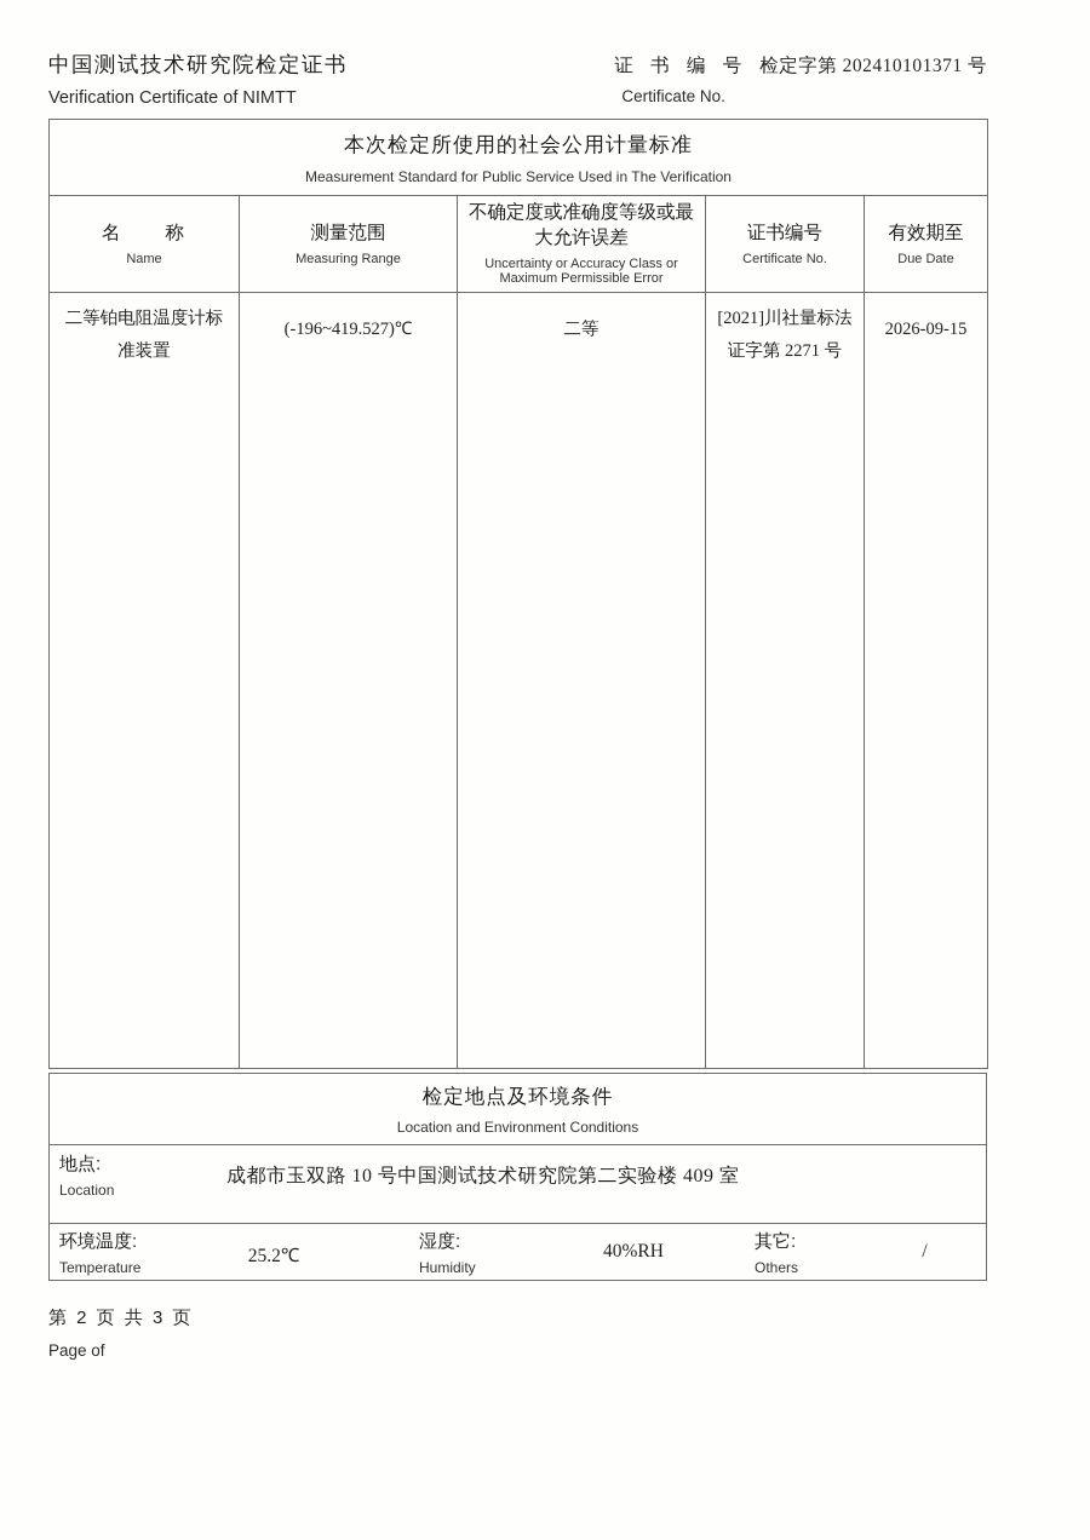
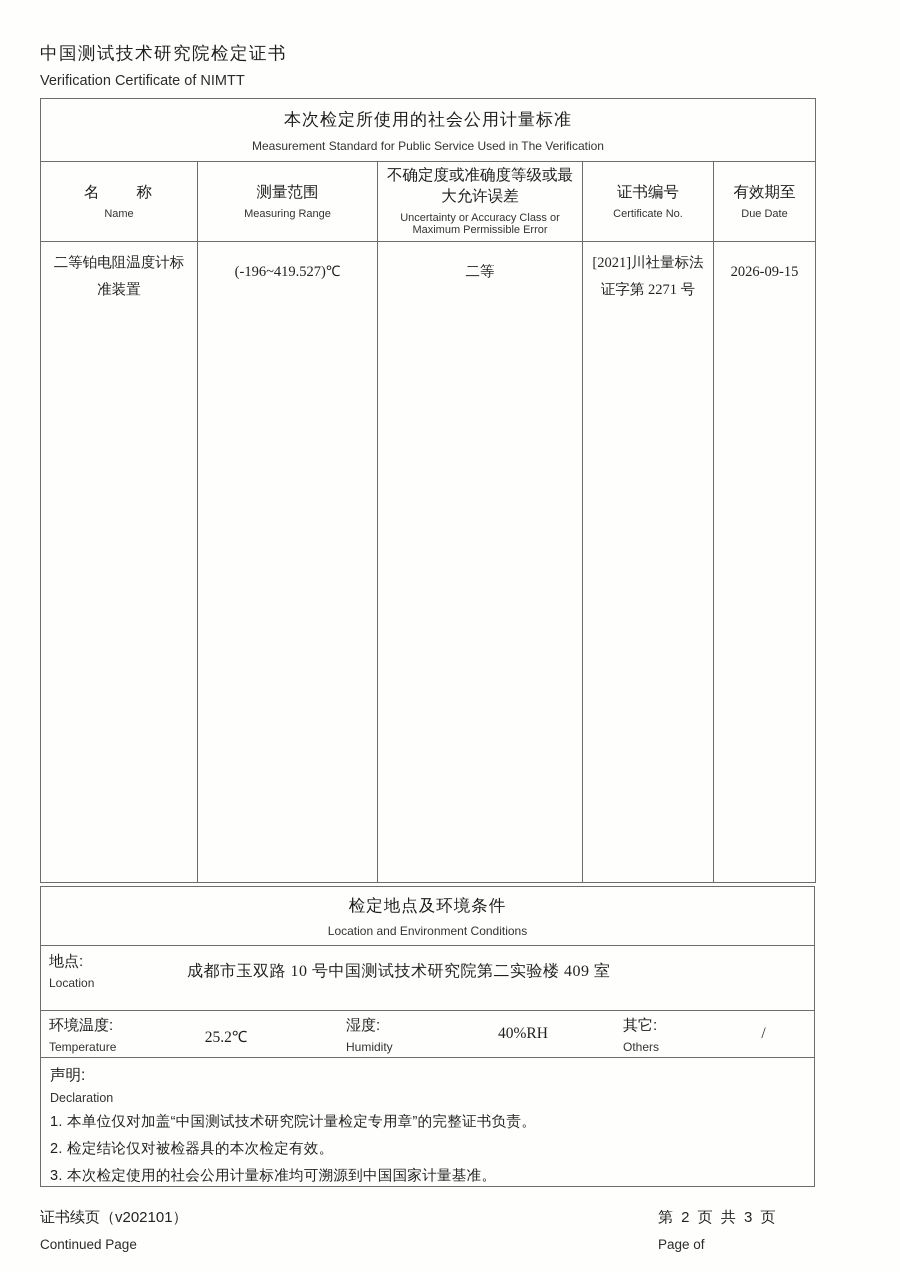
  中国测试技术研究院检定证书
  Verification Certificate of NIMTT
- 证 书 编 号 检定字第 202410101371 号
- Certificate No.
  本次检定所使用的社会公用计量标准 Measurement Standard for Public Service Used in The Verification
  名 称 Name	测量范围 Measuring Range	不确定度或准确度等级或最大允许误差 Uncertainty or Accuracy Class or Maximum Permissible Error	证书编号 Certificate No.	有效期至 Due Date
  二等铂电阻温度计标准装置	(-196~419.527)℃	二等	[2021]川社量标法证字第 2271 号	2026-09-15
  检定地点及环境条件 Location and Environment Conditions
  地点: Location 成都市玉双路 10 号中国测试技术研究院第二实验楼 409 室
  环境温度: Temperature 25.2℃ 湿度: Humidity 40%RH 其它: Others /
+ 声明: Declaration 1. 本单位仅对加盖“中国测试技术研究院计量检定专用章”的完整证书负责。 2. 检定结论仅对被检器具的本次检定有效。 3. 本次检定使用的社会公用计量标准均可溯源到中国国家计量基准。
+ 证书续页（v202101）
+ Continued Page
  第 2 页 共 3 页
  Page of
